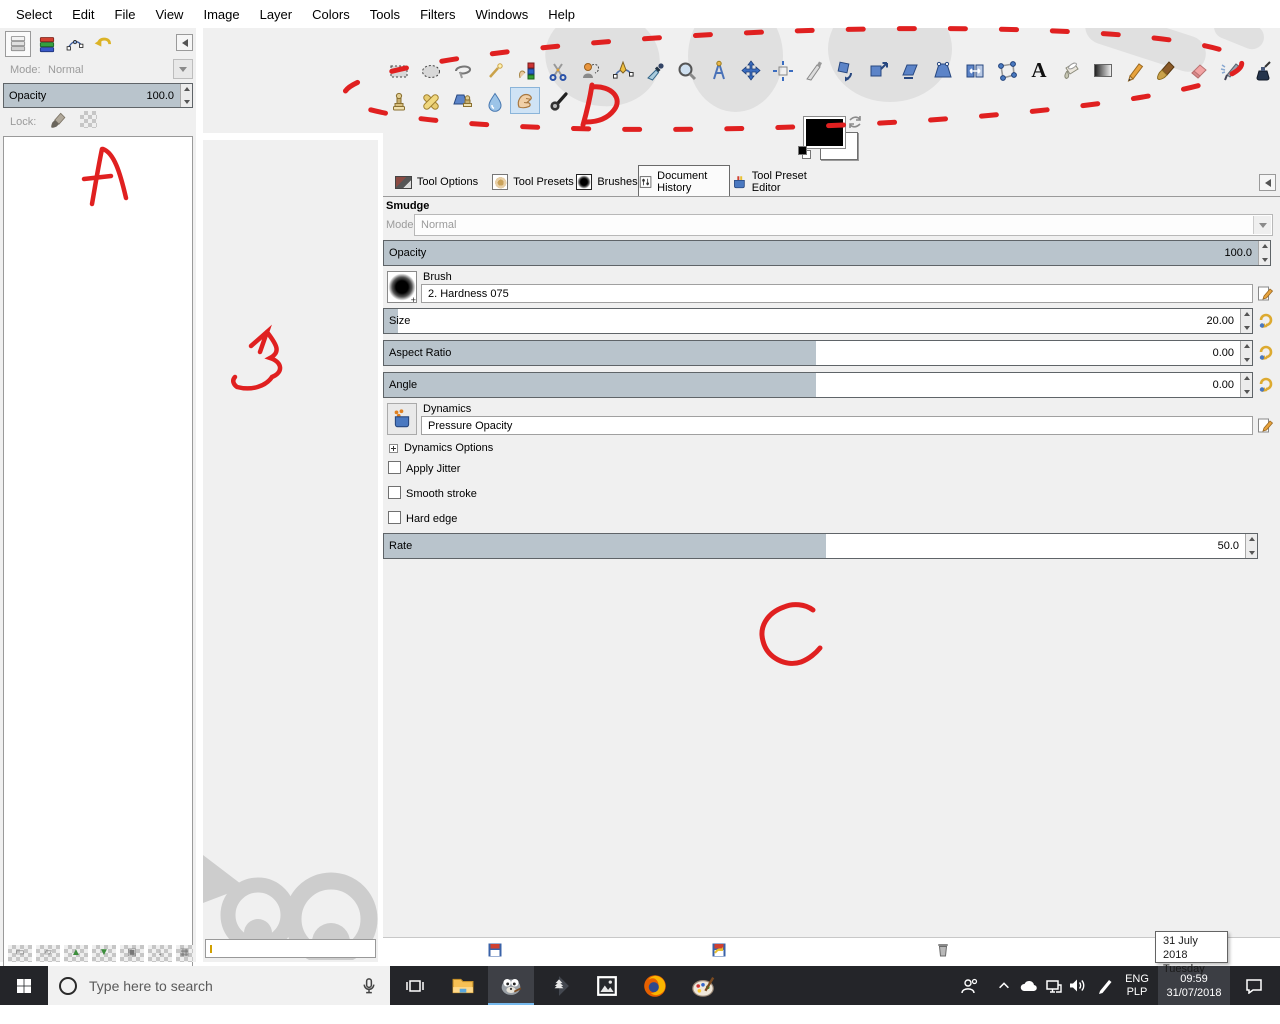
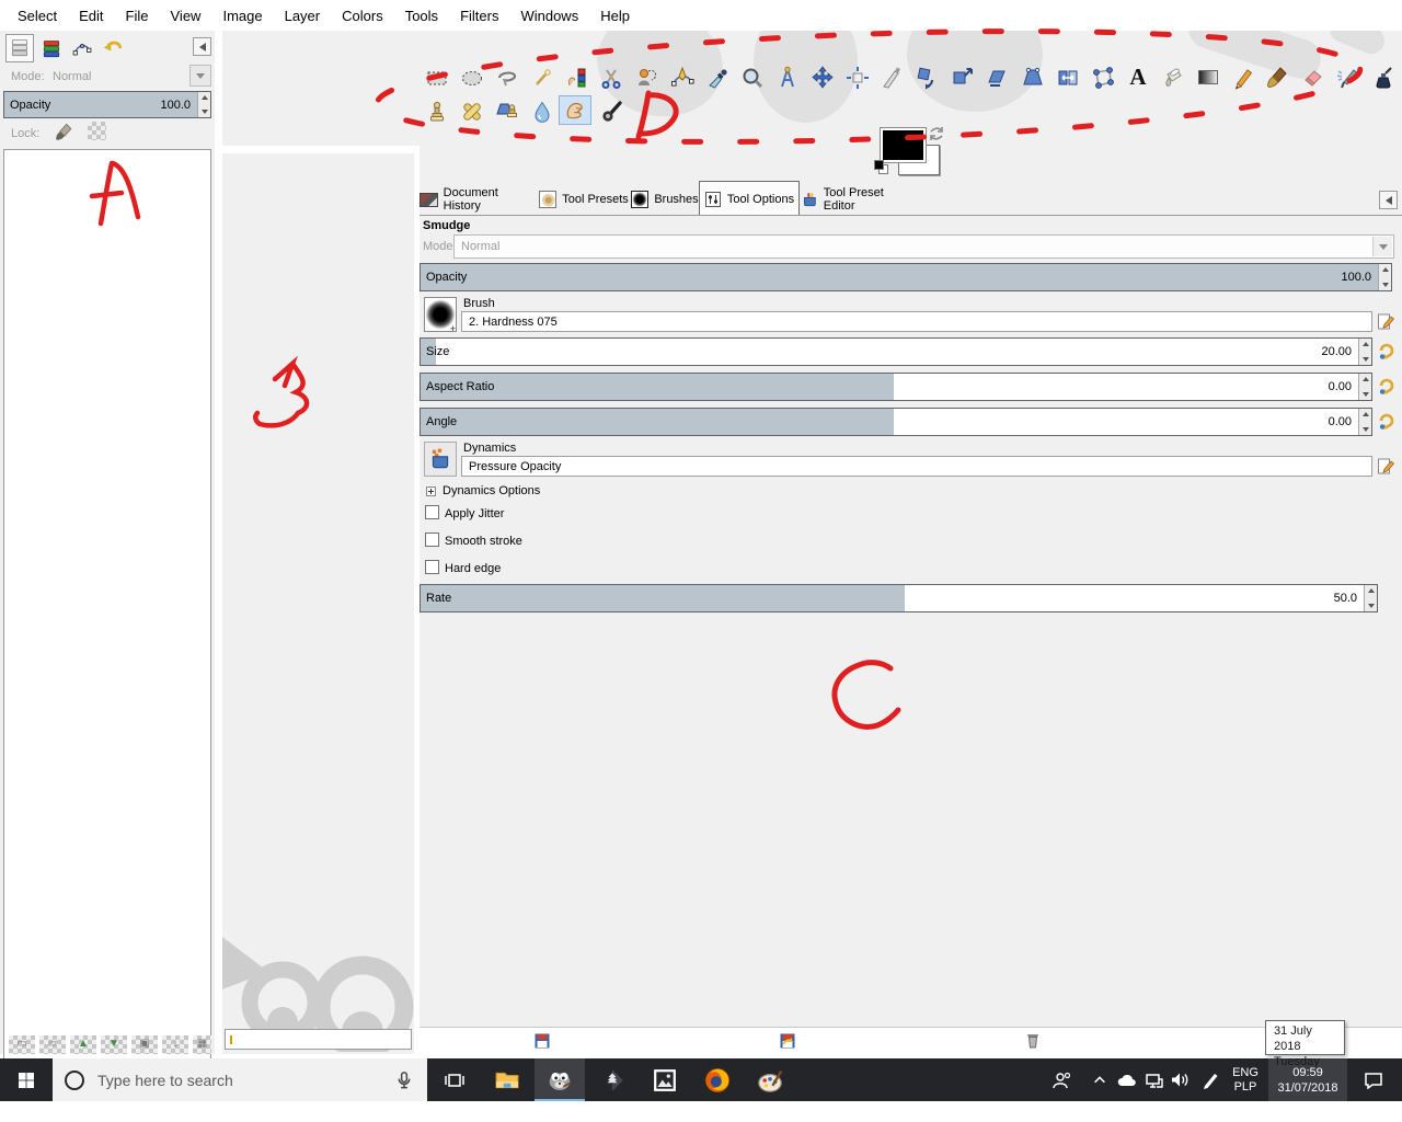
  Select
  Edit
  File
  View
  Image
  Layer
  Colors
  Tools
  Filters
  Windows
  Help
  Mode:
  Normal
  Opacity
  100.0
  Lock:
  ▭
  ▱
  ▲
  ▼
  ▣
  ↓
  ▦
  A
- Tool Options
+ Document History
  Tool Presets
  Brushes
- Document History
+ Tool Options
  Tool Preset Editor
  Smudge
  Mode
  Normal
  Opacity
  100.0
  +
  Brush
  2. Hardness 075
  Size
  20.00
  Aspect Ratio
  0.00
  Angle
  0.00
  Dynamics
  Pressure Opacity
  Dynamics Options
  Apply Jitter
  Smooth stroke
  Hard edge
  Rate
  50.0
  31 July 2018
  Tuesday
  Type here to search
  ENG
  PLP
  09:59
  31/07/2018
